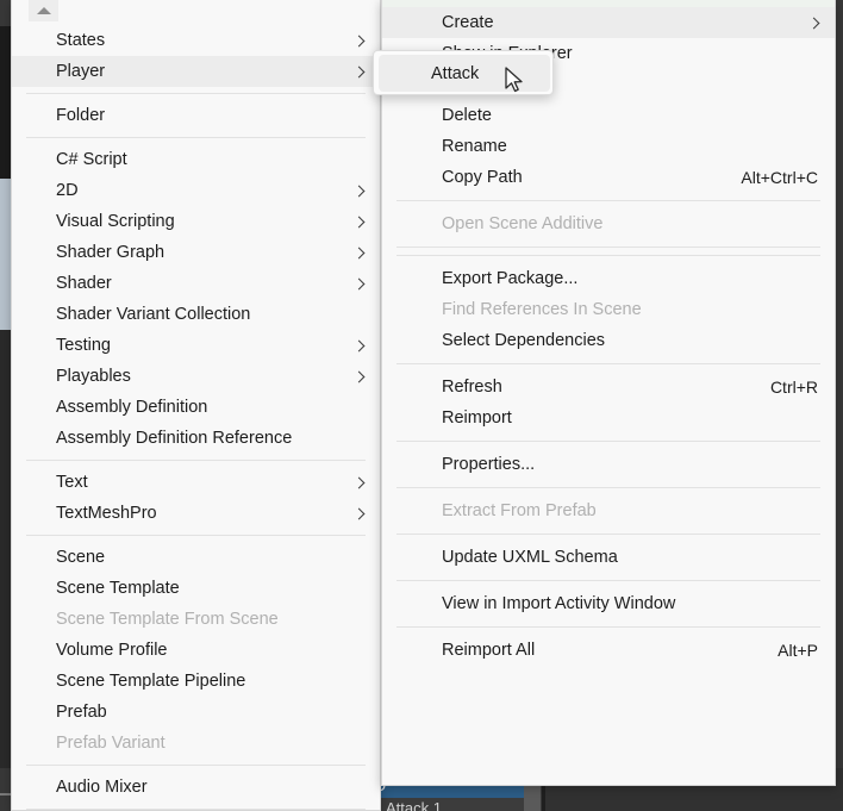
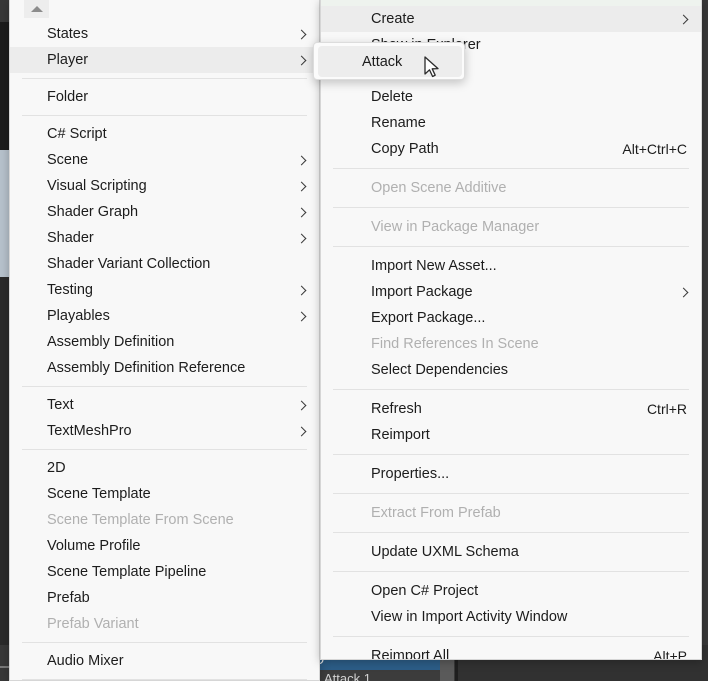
  Attack 1
  States
  Player
  Folder
  C# Script
- 2D
+ Scene
  Visual Scripting
  Shader Graph
  Shader
  Shader Variant Collection
  Testing
  Playables
  Assembly Definition
  Assembly Definition Reference
  Text
  TextMeshPro
- Scene
+ 2D
  Scene Template
  Scene Template From Scene
  Volume Profile
  Scene Template Pipeline
  Prefab
  Prefab Variant
  Audio Mixer
  Create
  Delete
  Rename
  Copy Path
  Alt+Ctrl+C
  Open Scene Additive
+ View in Package Manager
+ Import New Asset...
+ Import Package
  Export Package...
  Find References In Scene
  Select Dependencies
  Refresh
  Ctrl+R
  Reimport
  Properties...
  Extract From Prefab
  Update UXML Schema
+ Open C# Project
  View in Import Activity Window
  Reimport All
  Alt+P
  Attack
